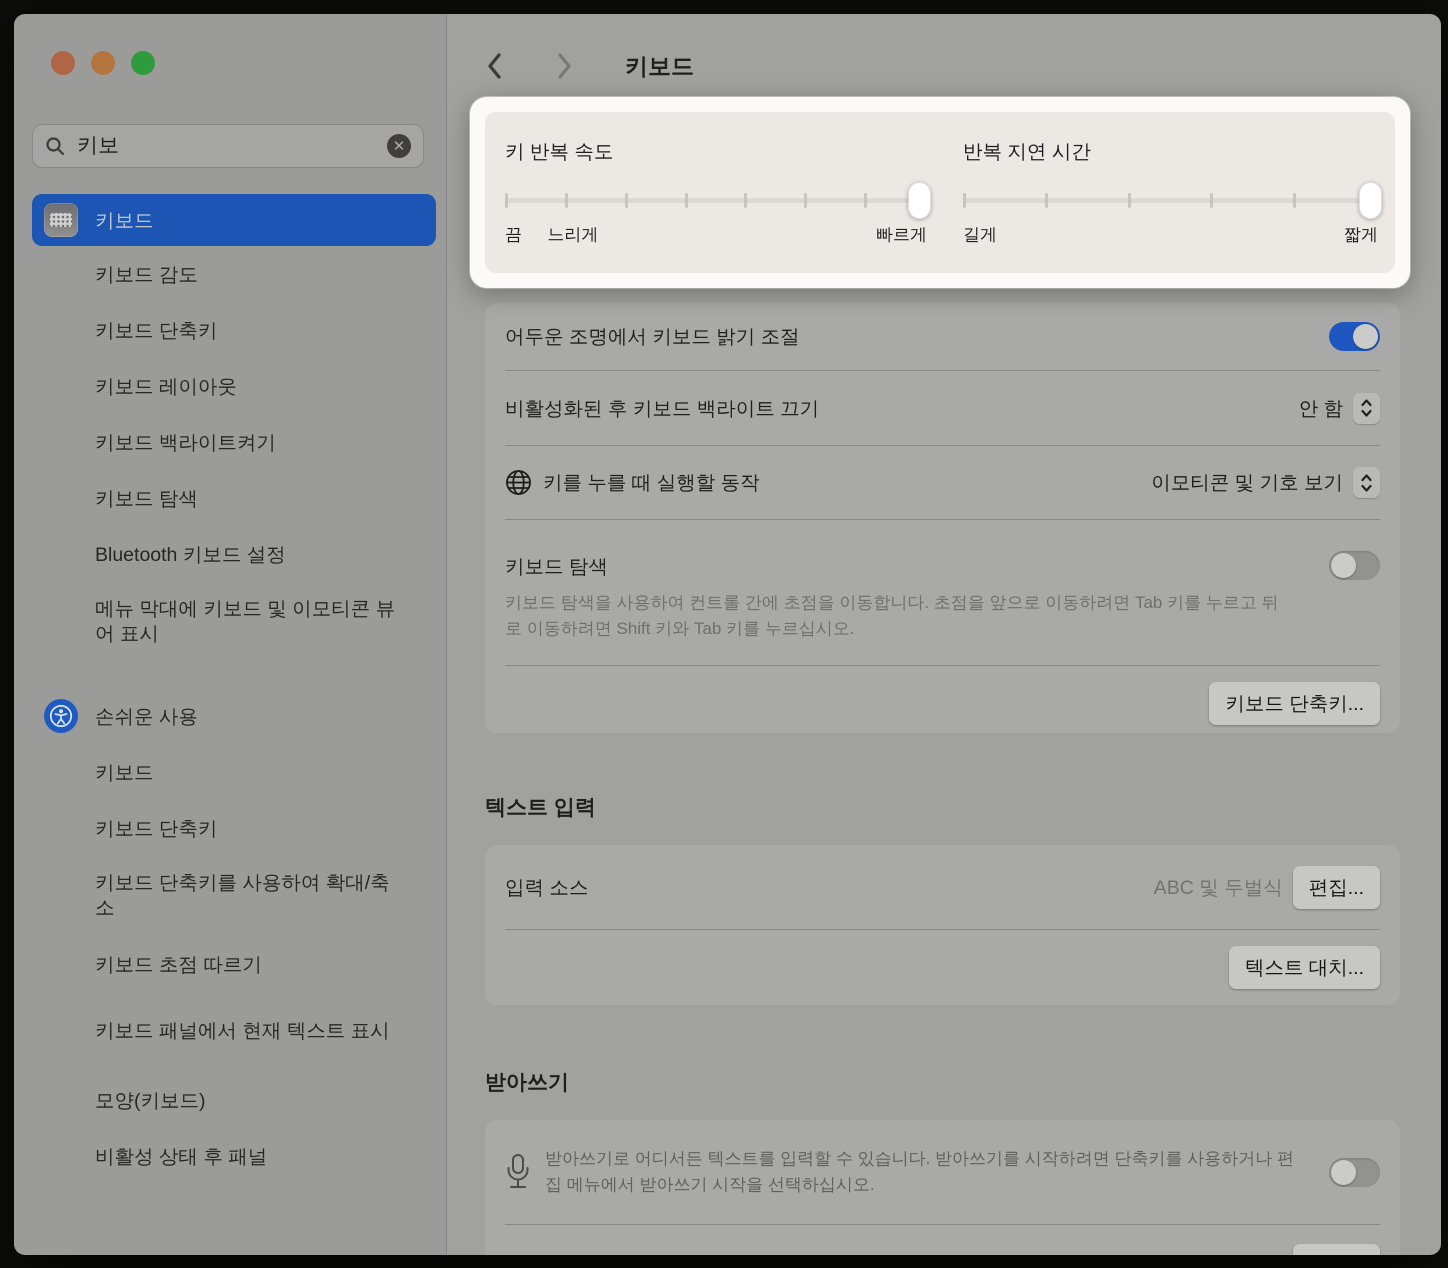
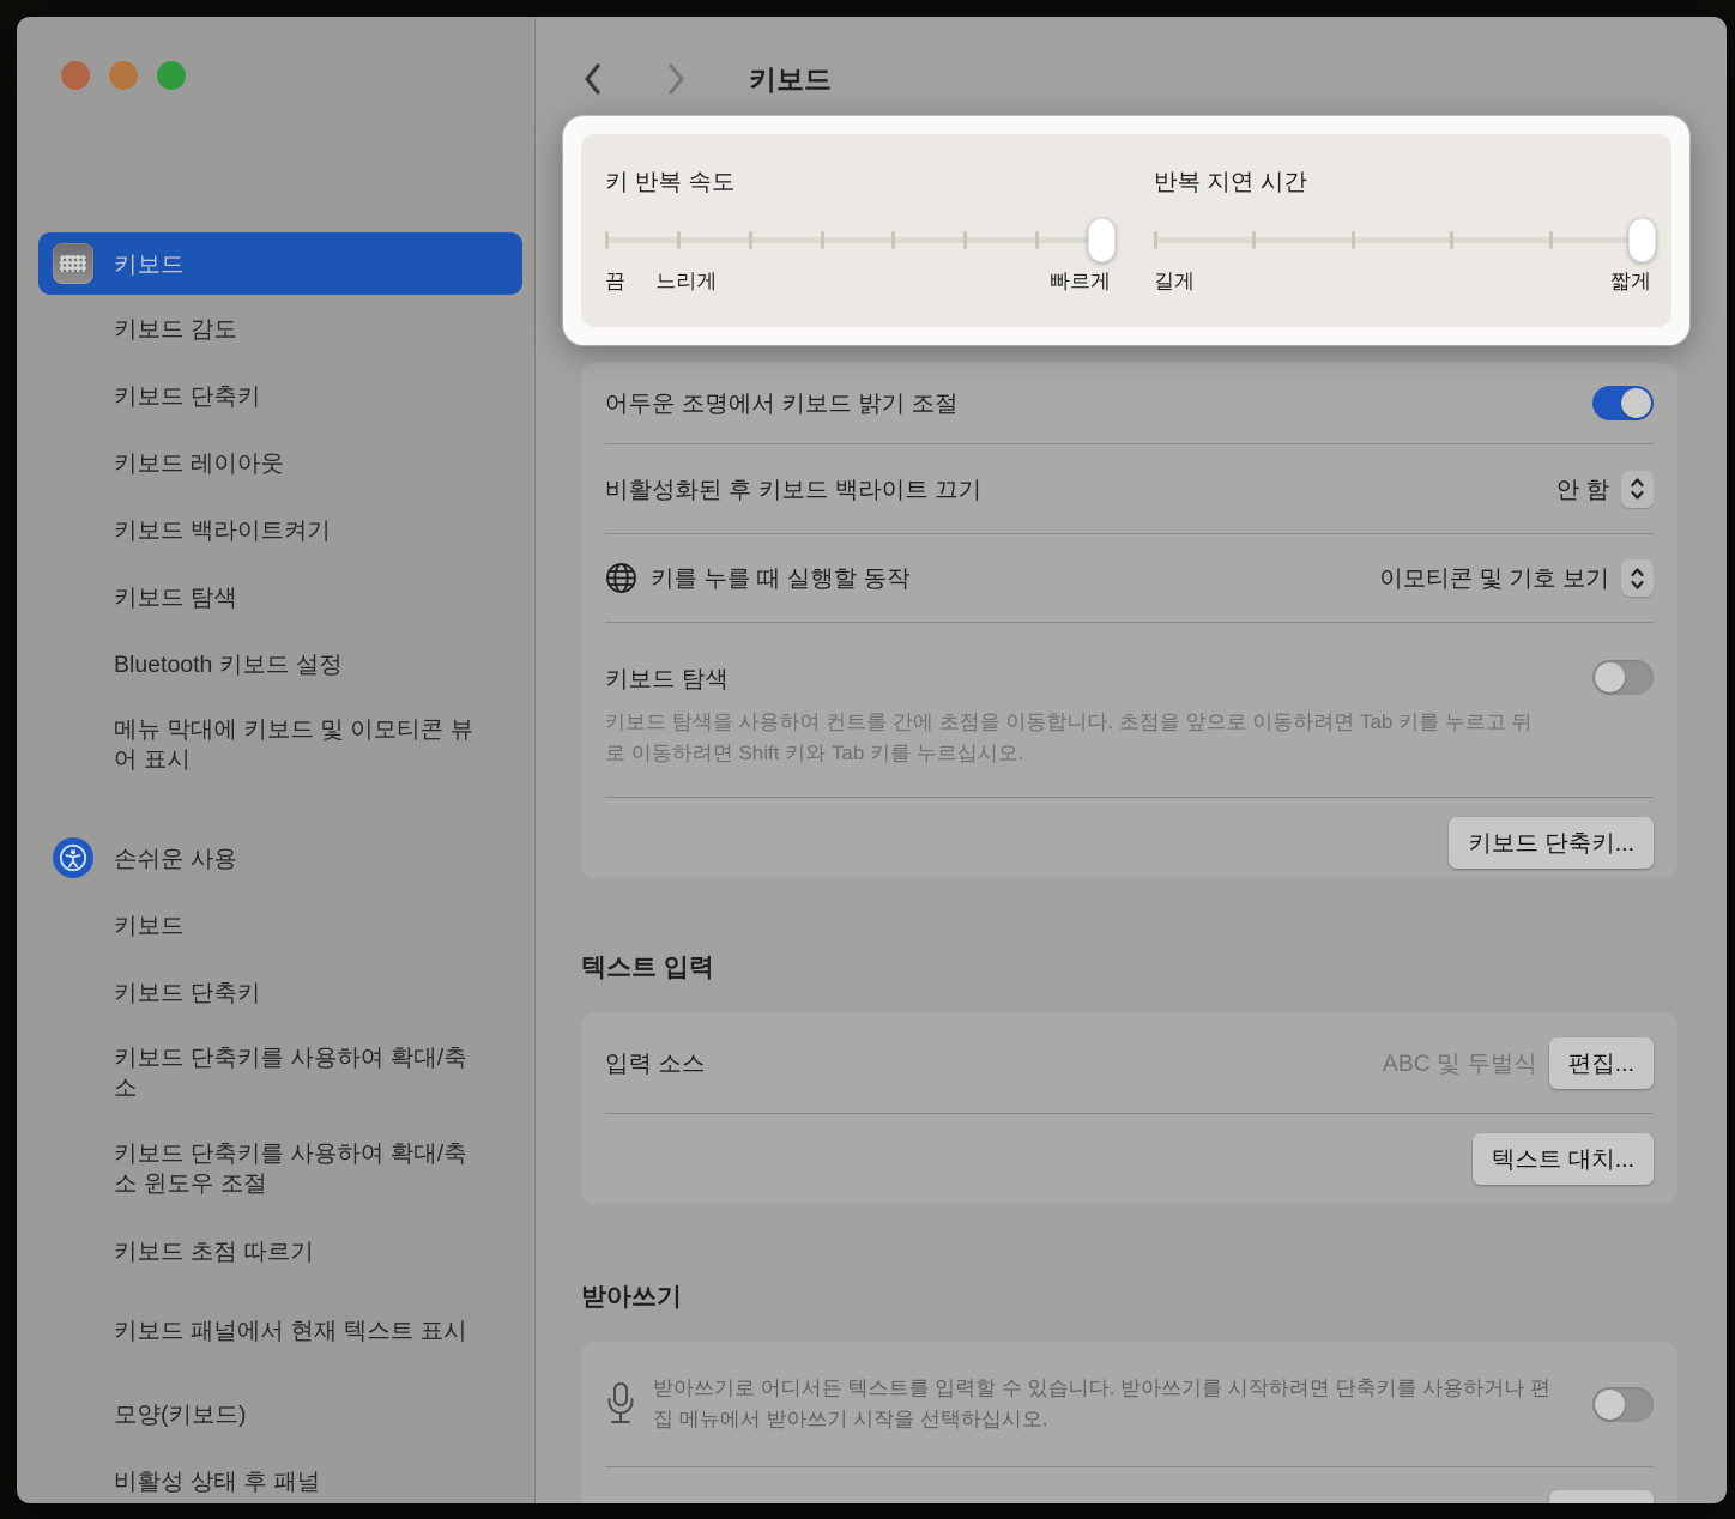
- 키보
- ✕
  키보드
  키보드 감도
  키보드 단축키
  키보드 레이아웃
  키보드 백라이트켜기
  키보드 탐색
  Bluetooth 키보드 설정
  메뉴 막대에 키보드 및 이모티콘 뷰어 표시
  손쉬운 사용
  키보드
  키보드 단축키
  키보드 단축키를 사용하여 확대/축소
+ 키보드 단축키를 사용하여 확대/축소 윈도우 조절
  키보드 초점 따르기
  키보드 패널에서 현재 텍스트 표시
  모양(키보드)
  비활성 상태 후 패널
  키보드
  어두운 조명에서 키보드 밝기 조절
  비활성화된 후 키보드 백라이트 끄기
  안 함
  키를 누를 때 실행할 동작
  이모티콘 및 기호 보기
  키보드 탐색
  키보드 탐색을 사용하여 컨트롤 간에 초점을 이동합니다. 초점을 앞으로 이동하려면 Tab 키를 누르고 뒤로 이동하려면 Shift 키와 Tab 키를 누르십시오.
  키보드 단축키...
  텍스트 입력
  입력 소스
  ABC 및 두벌식
  편집...
  텍스트 대치...
  받아쓰기
  받아쓰기로 어디서든 텍스트를 입력할 수 있습니다. 받아쓰기를 시작하려면 단축키를 사용하거나 편집 메뉴에서 받아쓰기 시작을 선택하십시오.
  키 반복 속도
  끔
  느리게
  빠르게
  반복 지연 시간
  길게
  짧게
